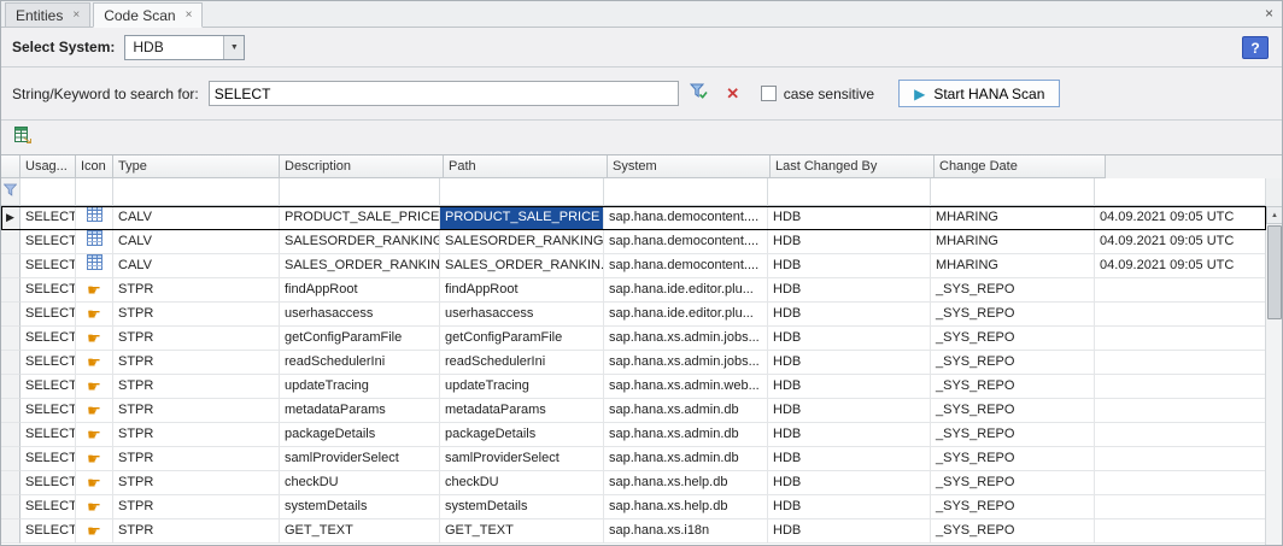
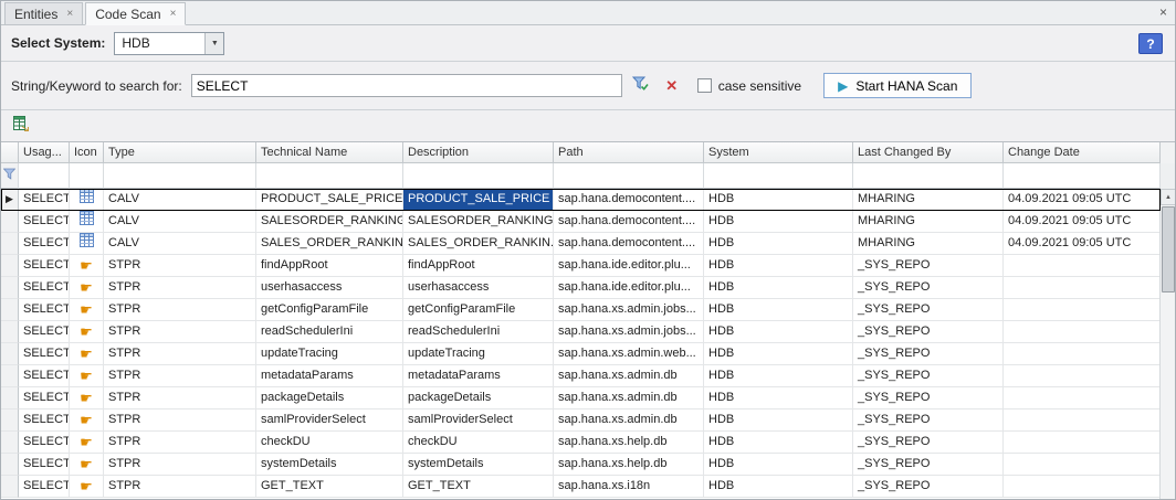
  Entities
  ×
  Code Scan
  ×
  ×
  Select System:
  HDB
  ?
  String/Keyword to search for:
  SELECT
  ✕
  case sensitive
  ▶
  Start HANA Scan
  Usag...
  Icon
  Type
+ Technical Name
  Description
  Path
  System
  Last Changed By
  Change Date
  ▶
  SELECT
  CALV
  PRODUCT_SALE_PRICE
  PRODUCT_SALE_PRICE
  sap.hana.democontent....
  HDB
  MHARING
  04.09.2021 09:05 UTC
  SELECT
  CALV
  SALESORDER_RANKING
  SALESORDER_RANKING
  sap.hana.democontent....
  HDB
  MHARING
  04.09.2021 09:05 UTC
  SELECT
  CALV
  SALES_ORDER_RANKIN
  SALES_ORDER_RANKIN.
  sap.hana.democontent....
  HDB
  MHARING
  04.09.2021 09:05 UTC
  SELECT
  ☛
  STPR
  findAppRoot
  findAppRoot
  sap.hana.ide.editor.plu...
  HDB
  _SYS_REPO
  SELECT
  ☛
  STPR
  userhasaccess
  userhasaccess
  sap.hana.ide.editor.plu...
  HDB
  _SYS_REPO
  SELECT
  ☛
  STPR
  getConfigParamFile
  getConfigParamFile
  sap.hana.xs.admin.jobs...
  HDB
  _SYS_REPO
  SELECT
  ☛
  STPR
  readSchedulerIni
  readSchedulerIni
  sap.hana.xs.admin.jobs...
  HDB
  _SYS_REPO
  SELECT
  ☛
  STPR
  updateTracing
  updateTracing
  sap.hana.xs.admin.web...
  HDB
  _SYS_REPO
  SELECT
  ☛
  STPR
  metadataParams
  metadataParams
  sap.hana.xs.admin.db
  HDB
  _SYS_REPO
  SELECT
  ☛
  STPR
  packageDetails
  packageDetails
  sap.hana.xs.admin.db
  HDB
  _SYS_REPO
  SELECT
  ☛
  STPR
  samlProviderSelect
  samlProviderSelect
  sap.hana.xs.admin.db
  HDB
  _SYS_REPO
  SELECT
  ☛
  STPR
  checkDU
  checkDU
  sap.hana.xs.help.db
  HDB
  _SYS_REPO
  SELECT
  ☛
  STPR
  systemDetails
  systemDetails
  sap.hana.xs.help.db
  HDB
  _SYS_REPO
  SELECT
  ☛
  STPR
  GET_TEXT
  GET_TEXT
  sap.hana.xs.i18n
  HDB
  _SYS_REPO
